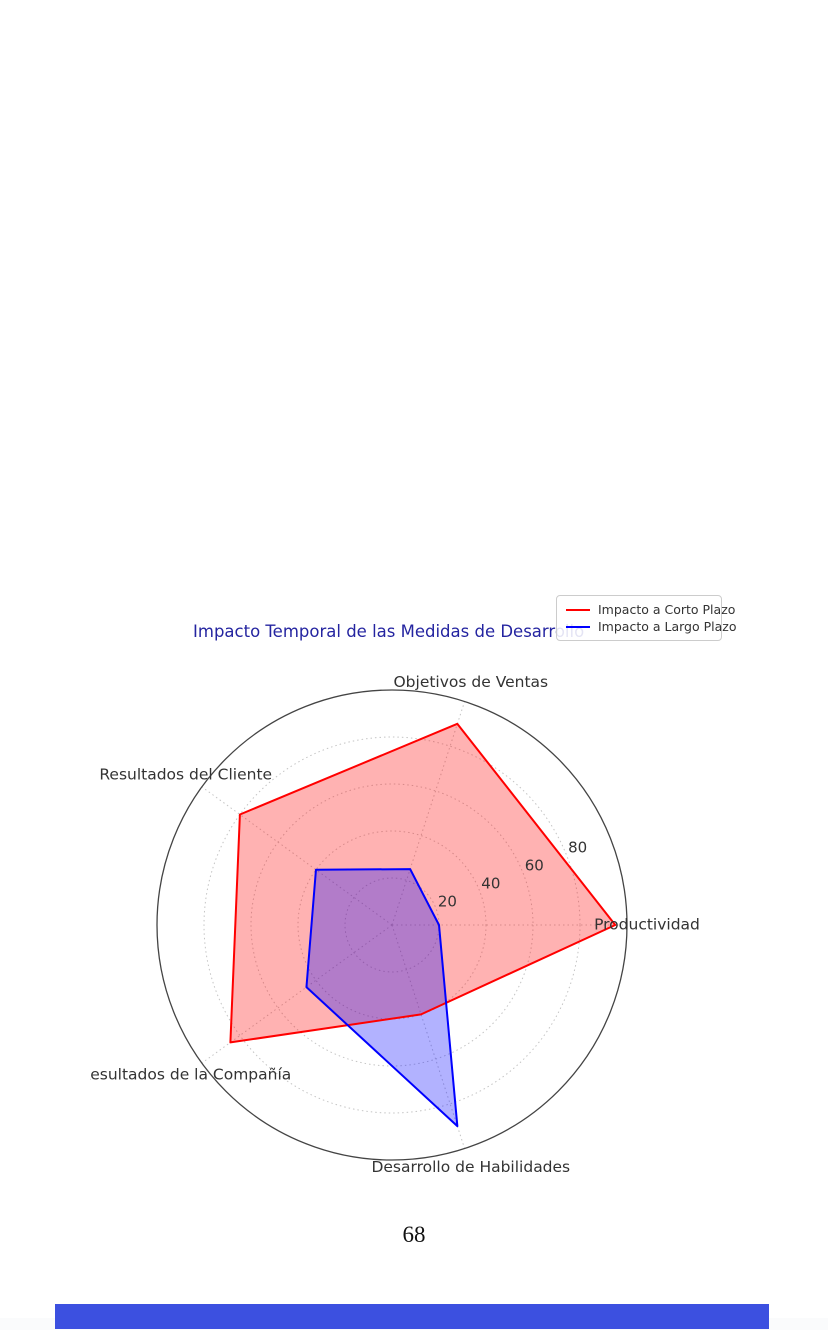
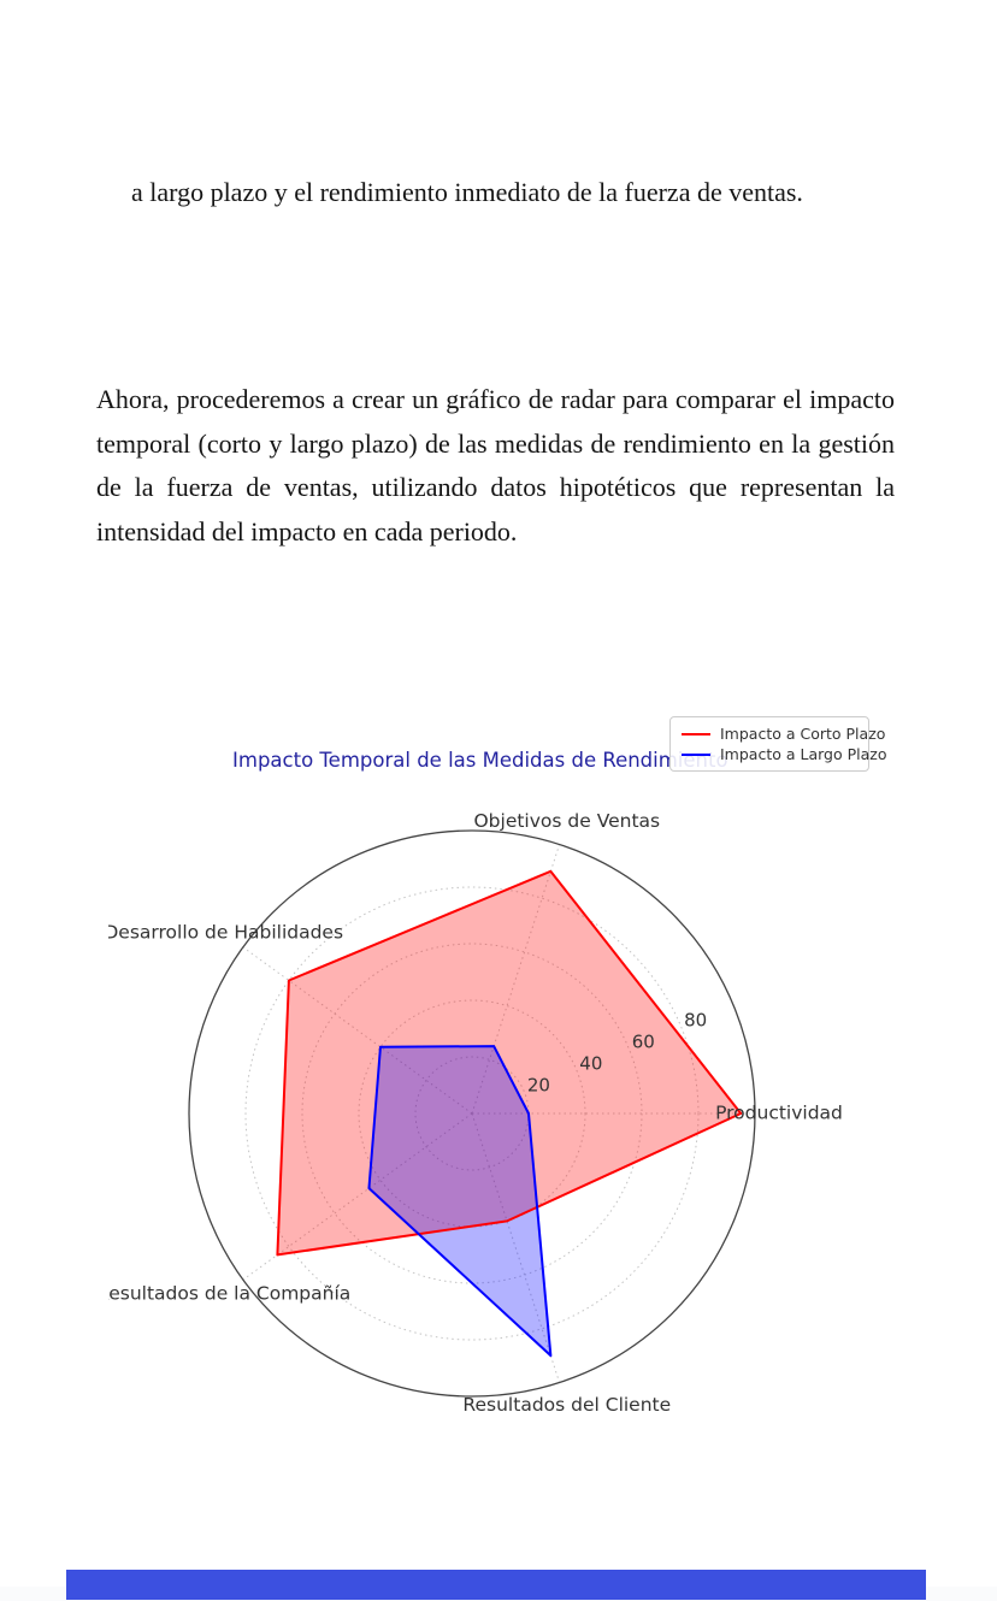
+ a largo plazo y el rendimiento inmediato de la fuerza de ventas.
+ Ahora, procederemos a crear un gráfico de radar para comparar el impacto temporal (corto y largo plazo) de las medidas de rendimiento en la gestión de la fuerza de ventas, utilizando datos hipotéticos que representan la intensidad del impacto en cada periodo.
- Impacto Temporal de las Medidas de Desarrollo
+ Impacto Temporal de las Medidas de Rendimiento
  Impacto a Corto Plazo
  Impacto a Largo Plazo
  20
  40
  60
  80
  Productividad
  Objetivos de Ventas
- Resultados del Cliente
+ Desarrollo de Habilidades
  esultados de la Compañía
- Desarrollo de Habilidades
+ Resultados del Cliente
- 68
